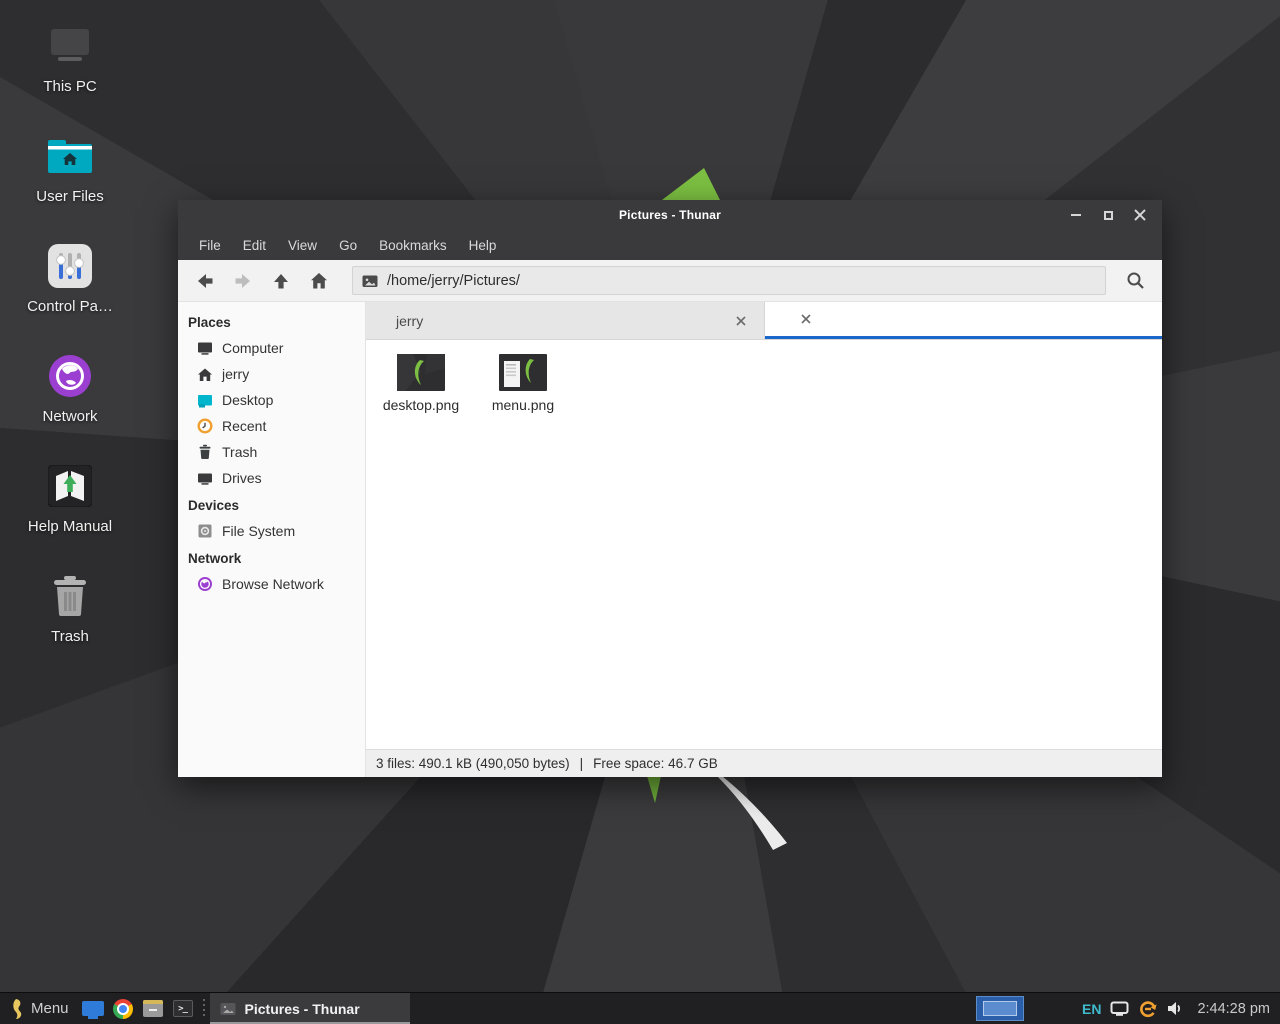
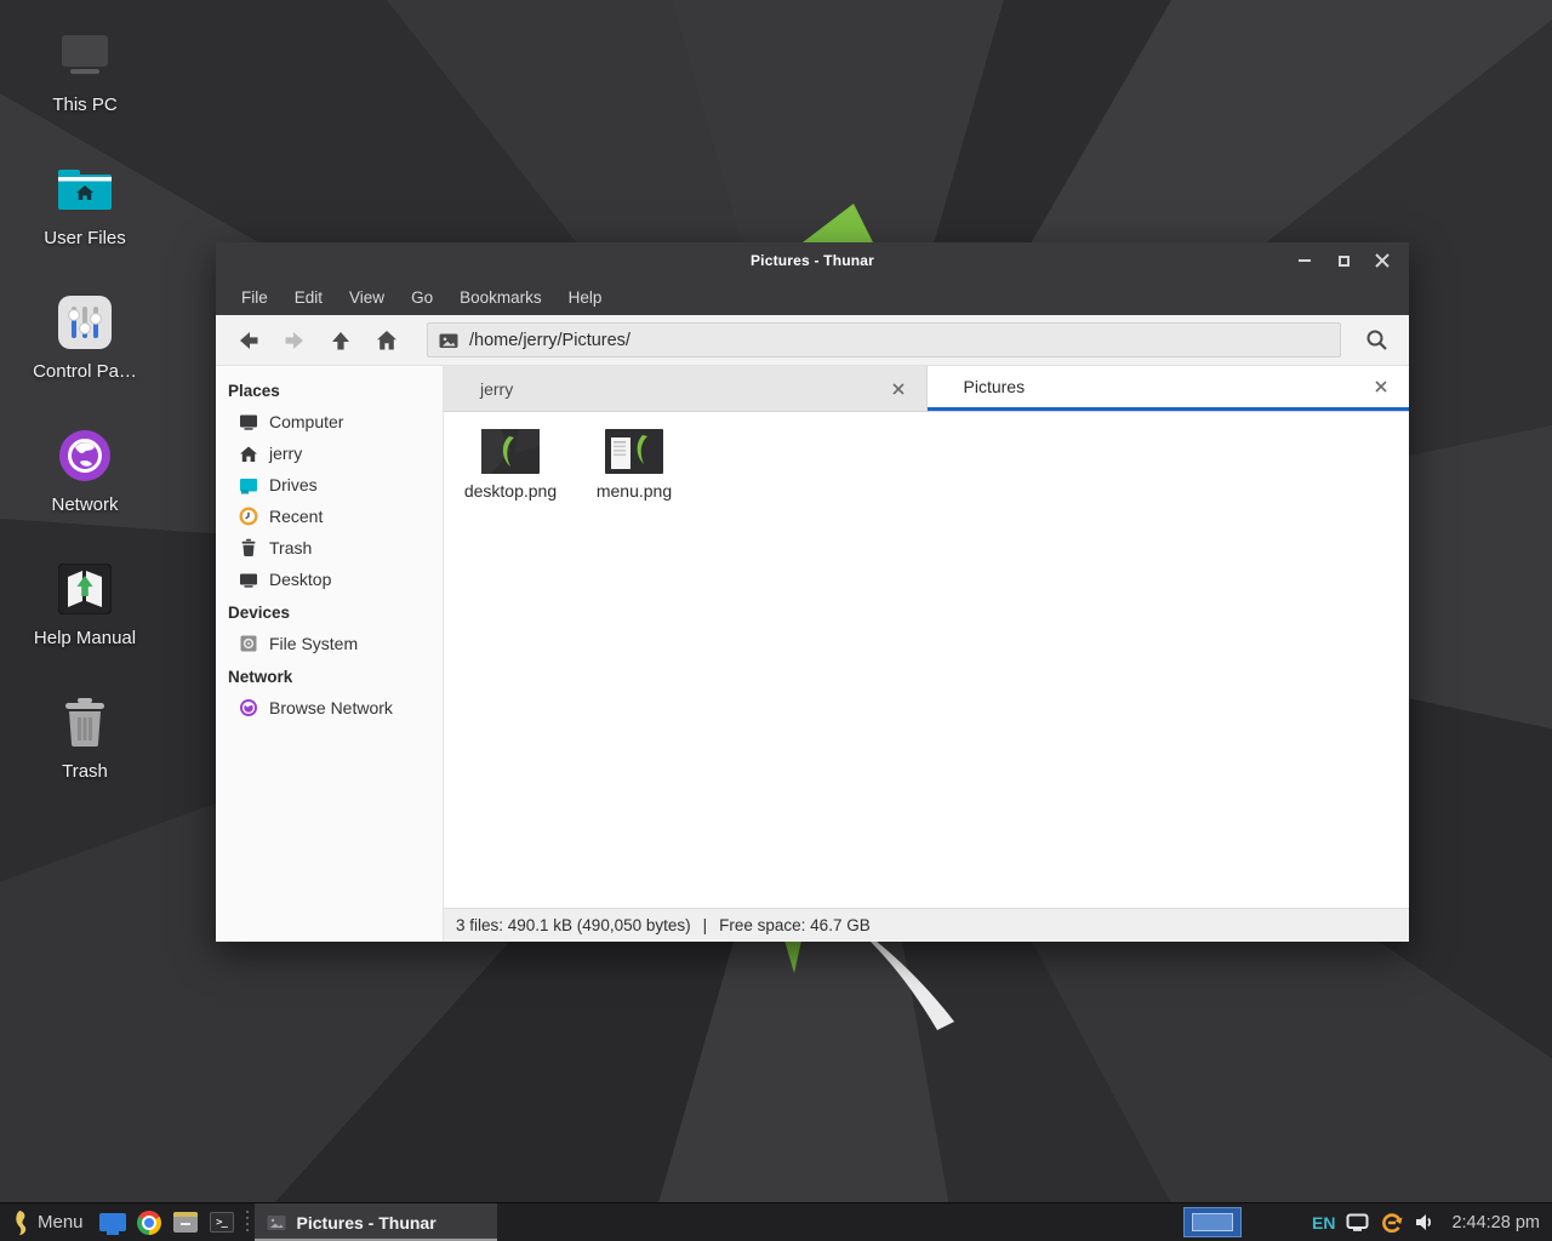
  This PC
  User Files
  Control Pa…
  Network
  Help Manual
  Trash
  Pictures - Thunar
  File
  Edit
  View
  Go
  Bookmarks
  Help
  /home/jerry/Pictures/
  Places
  Computer
  jerry
- Desktop
+ Drives
  Recent
  Trash
- Drives
+ Desktop
  Devices
  File System
  Network
  Browse Network
  jerry
+ Pictures
  desktop.png
  menu.png
  3 files: 490.1 kB (490,050 bytes)
  |
  Free space: 46.7 GB
  Menu
  >_
  Pictures - Thunar
  EN
  2:44:28 pm
